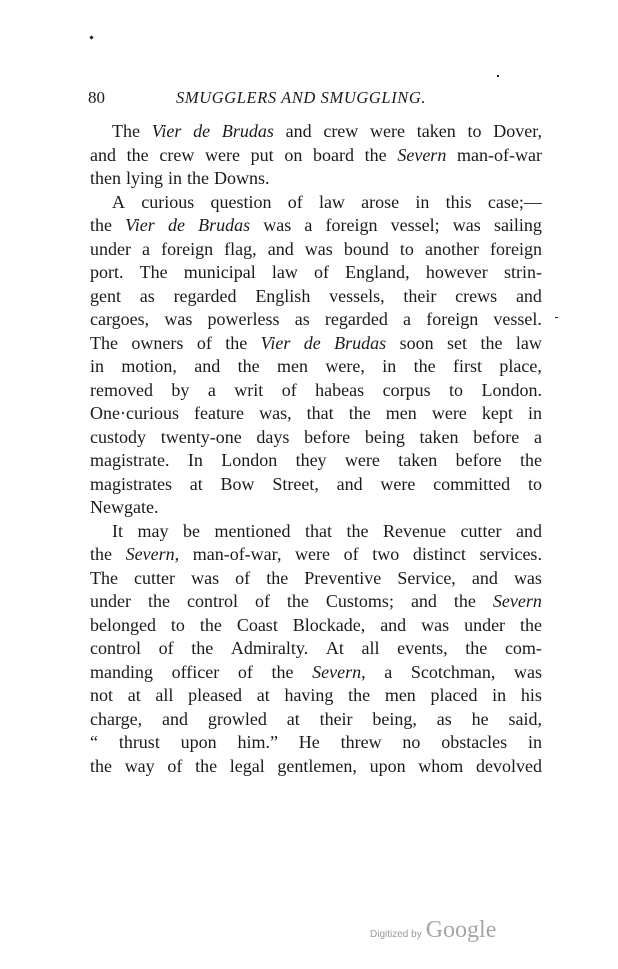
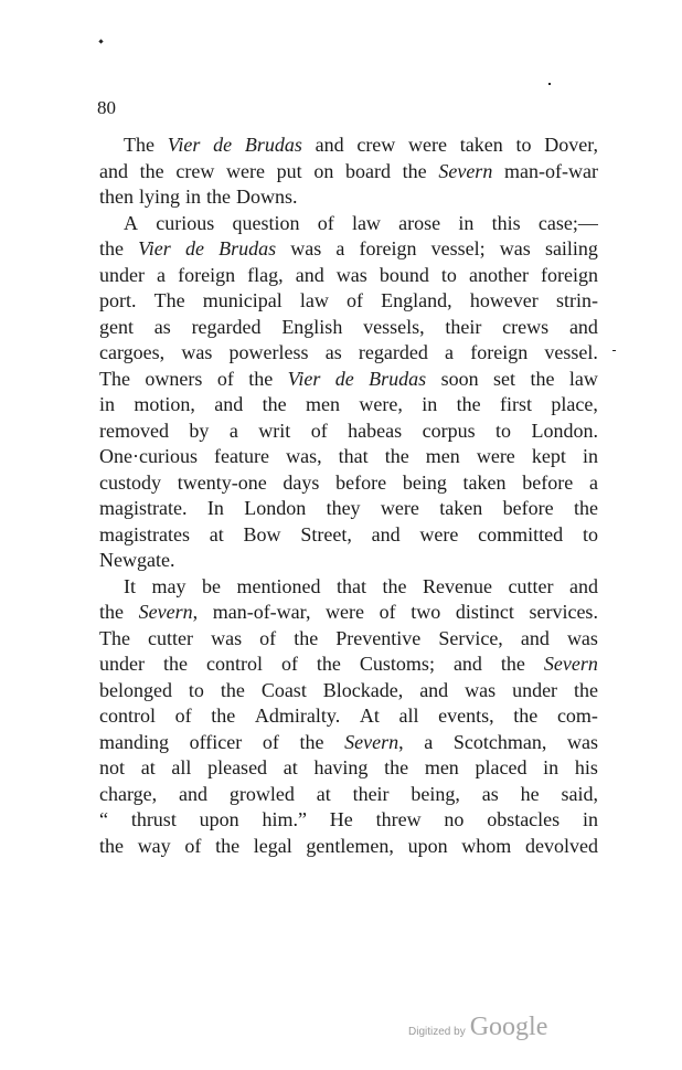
  80
- SMUGGLERS AND SMUGGLING.
  The
  Vier
  de
  Brudas
  and
  crew
  were
  taken
  to
  Dover,
  and
  the
  crew
  were
  put
  on
  board
  the
  Severn
  man-of-war
  then
  lying
  in
  the
  Downs.
  A
  curious
  question
  of
  law
  arose
  in
  this
  case;—
  the
  Vier
  de
  Brudas
  was
  a
  foreign
  vessel;
  was
  sailing
  under
  a
  foreign
  flag,
  and
  was
  bound
  to
  another
  foreign
  port.
  The
  municipal
  law
  of
  England,
  however
  strin-
  gent
  as
  regarded
  English
  vessels,
  their
  crews
  and
  cargoes,
  was
  powerless
  as
  regarded
  a
  foreign
  vessel.
  The
  owners
  of
  the
  Vier
  de
  Brudas
  soon
  set
  the
  law
  in
  motion,
  and
  the
  men
  were,
  in
  the
  first
  place,
  removed
  by
  a
  writ
  of
  habeas
  corpus
  to
  London.
  One·curious
  feature
  was,
  that
  the
  men
  were
  kept
  in
  custody
  twenty-one
  days
  before
  being
  taken
  before
  a
  magistrate.
  In
  London
  they
  were
  taken
  before
  the
  magistrates
  at
  Bow
  Street,
  and
  were
  committed
  to
  Newgate.
  It
  may
  be
  mentioned
  that
  the
  Revenue
  cutter
  and
  the
  Severn,
  man-of-war,
  were
  of
  two
  distinct
  services.
  The
  cutter
  was
  of
  the
  Preventive
  Service,
  and
  was
  under
  the
  control
  of
  the
  Customs;
  and
  the
  Severn
  belonged
  to
  the
  Coast
  Blockade,
  and
  was
  under
  the
  control
  of
  the
  Admiralty.
  At
  all
  events,
  the
  com-
  manding
  officer
  of
  the
  Severn,
  a
  Scotchman,
  was
  not
  at
  all
  pleased
  at
  having
  the
  men
  placed
  in
  his
  charge,
  and
  growled
  at
  their
  being,
  as
  he
  said,
  “
  thrust
  upon
  him.”
  He
  threw
  no
  obstacles
  in
  the
  way
  of
  the
  legal
  gentlemen,
  upon
  whom
  devolved
  Digitized by
  Google
